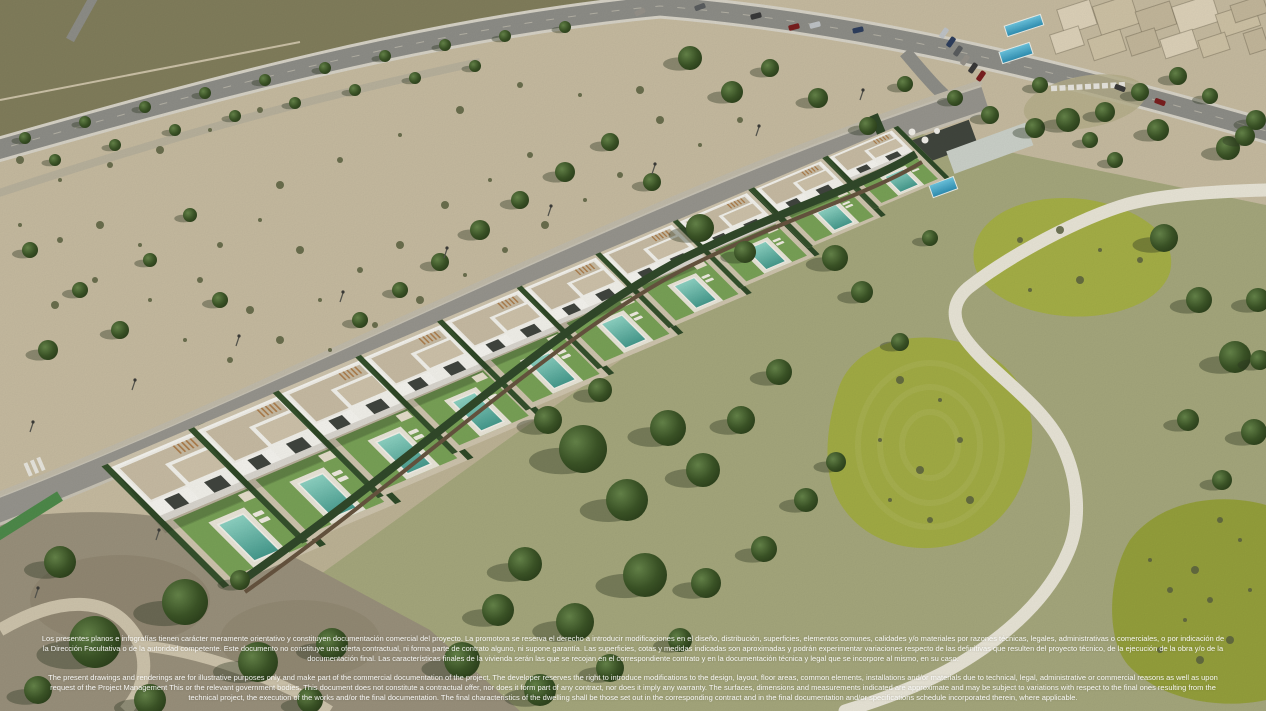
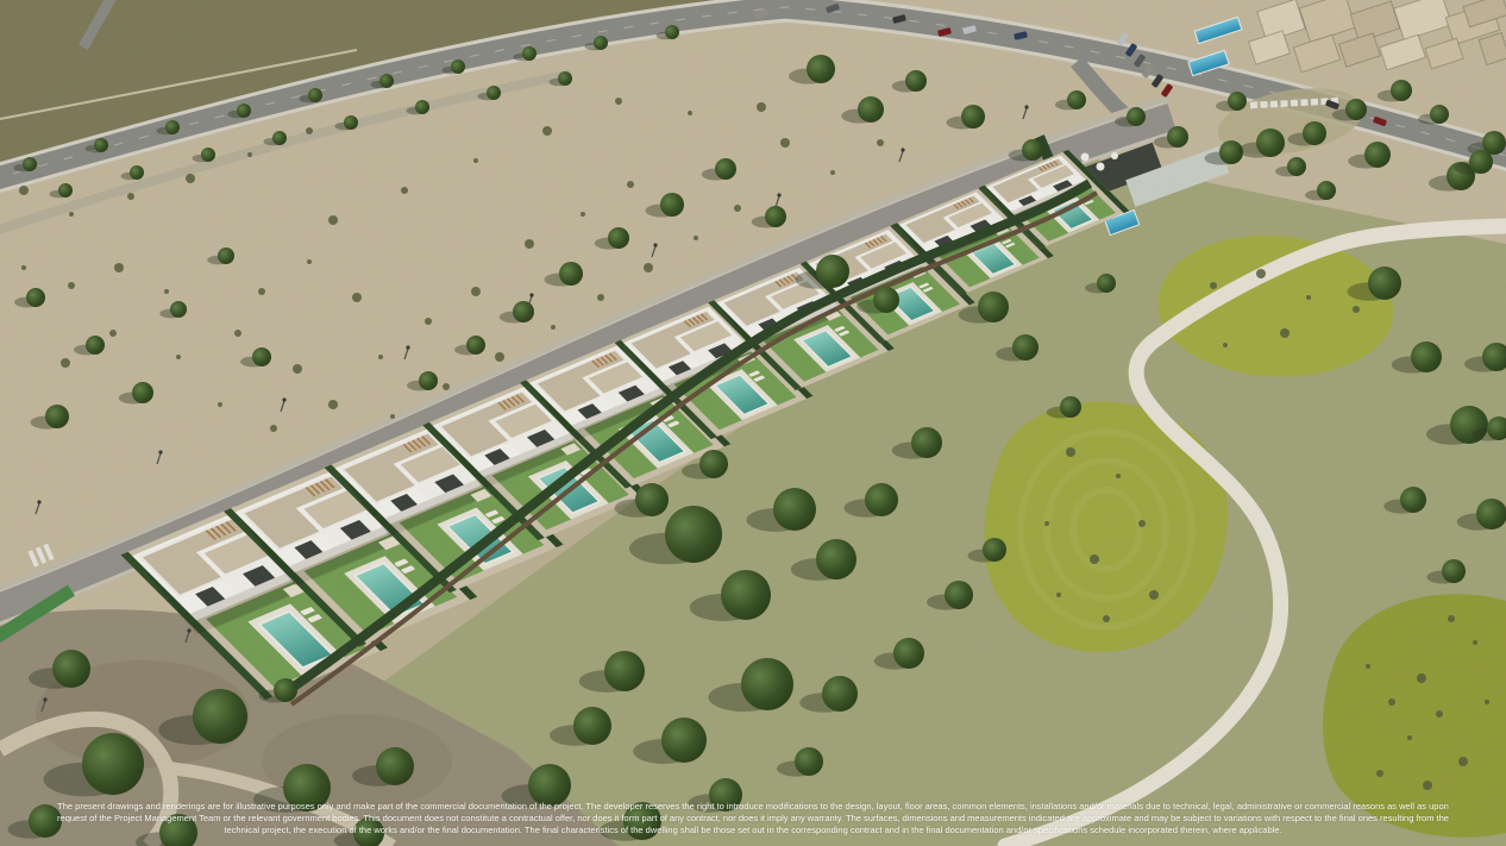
- Los presentes planos e infografías tienen carácter meramente orientativo y constituyen documentación comercial del proyecto. La promotora se reserva el derecho a introducir modificaciones en el diseño, distribución, superficies, elementos comunes, calidades y/o materiales por razones técnicas, legales, administrativas o comerciales, o por indicación de la Dirección Facultativa o de la autoridad competente. Este documento no constituye una oferta contractual, ni forma parte de contrato alguno, ni supone garantía. Las superficies, cotas y medidas indicadas son aproximadas y podrán experimentar variaciones respecto de las definitivas que resulten del proyecto técnico, de la ejecución de la obra y/o de la documentación final. Las características finales de la vivienda serán las que se recojan en el correspondiente contrato y en la documentación técnica y legal que se incorpore al mismo, en su caso.
- The present drawings and renderings are for illustrative purposes only and make part of the commercial documentation of the project. The developer reserves the right to introduce modifications to the design, layout, floor areas, common elements, installations and/or materials due to technical, legal, administrative or commercial reasons as well as upon request of the Project Management This or the relevant government bodies. This document does not constitute a contractual offer, nor does it form part of any contract, nor does it imply any warranty. The surfaces, dimensions and measurements indicated are approximate and may be subject to variations with respect to the final ones resulting from the technical project, the execution of the works and/or the final documentation. The final characteristics of the dwelling shall be those set out in the corresponding contract and in the final documentation and/or specifications schedule incorporated therein, where applicable.
+ The present drawings and renderings are for illustrative purposes only and make part of the commercial documentation of the project. The developer reserves the right to introduce modifications to the design, layout, floor areas, common elements, installations and/or materials due to technical, legal, administrative or commercial reasons as well as upon request of the Project Management Team or the relevant government bodies. This document does not constitute a contractual offer, nor does it form part of any contract, nor does it imply any warranty. The surfaces, dimensions and measurements indicated are approximate and may be subject to variations with respect to the final ones resulting from the technical project, the execution of the works and/or the final documentation. The final characteristics of the dwelling shall be those set out in the corresponding contract and in the final documentation and/or specifications schedule incorporated therein, where applicable.
